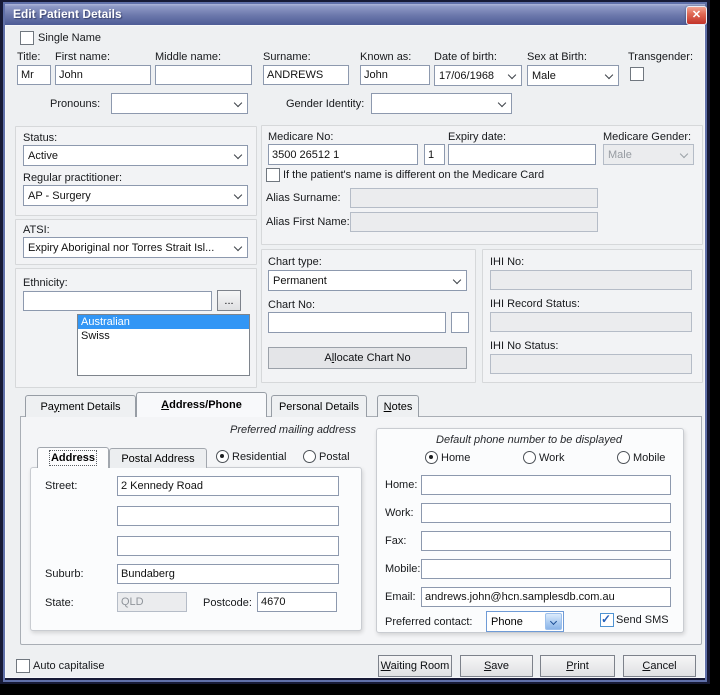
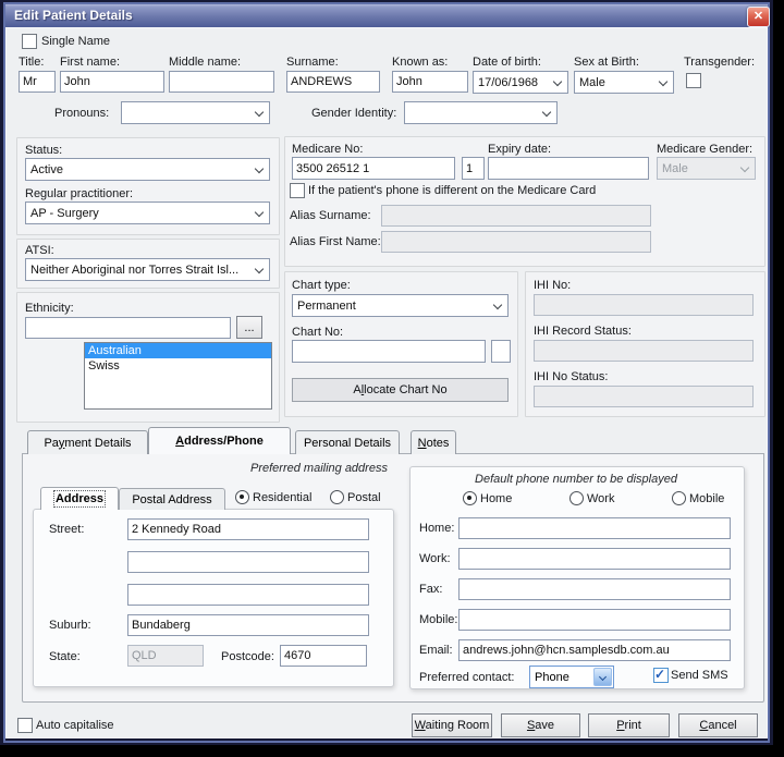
  Edit Patient Details
  ✕
  Single Name
  Title:
  First name:
  Middle name:
  Surname:
  Known as:
  Date of birth:
  Sex at Birth:
  Transgender:
  Mr
  John
  ANDREWS
  John
  17/06/1968
  Male
  Pronouns:
  Gender Identity:
  Status:
  Active
  Regular practitioner:
  AP - Surgery
  ATSI:
- Expiry Aboriginal nor Torres Strait Isl...
+ Neither Aboriginal nor Torres Strait Isl...
  Ethnicity:
  ...
  Australian
  Swiss
  Medicare No:
  3500 26512 1
  1
  Expiry date:
  Medicare Gender:
  Male
- If the patient's name is different on the Medicare Card
+ If the patient's phone is different on the Medicare Card
  Alias Surname:
  Alias First Name:
  Chart type:
  Permanent
  Chart No:
  Allocate Chart No
  IHI No:
  IHI Record Status:
  IHI No Status:
  Payment Details
  Address/Phone
  Personal Details
  Notes
  Preferred mailing address
  Address
  Postal Address
  Residential
  Postal
  Street:
  2 Kennedy Road
  Suburb:
  Bundaberg
  State:
  QLD
  Postcode:
  4670
  Default phone number to be displayed
  Home
  Work
  Mobile
  Home:
  Work:
  Fax:
  Mobile:
  Email:
  andrews.john@hcn.samplesdb.com.au
  Preferred contact:
  Phone
  Send SMS
  Auto capitalise
  Waiting Room
  Save
  Print
  Cancel
